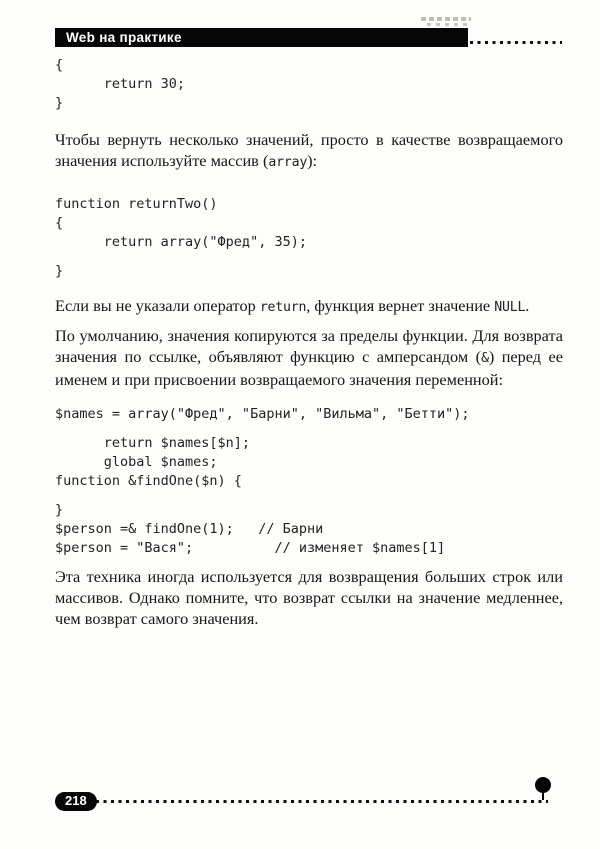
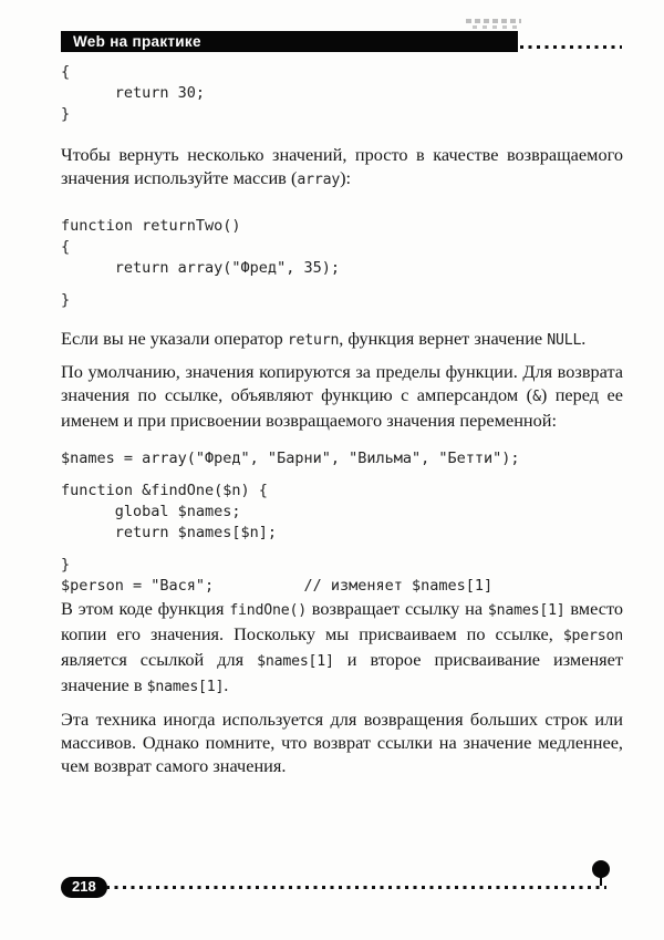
  Web на практике
  {
  return 30;
  }
  Чтобы вернуть несколько значений, просто в качестве возвращаемого значения используйте массив (array):
  function returnTwo()
  {
  return array("Фред", 35);
  }
  Если вы не указали оператор return, функция вернет значение NULL.
  По умолчанию, значения копируются за пределы функции. Для возврата значения по ссылке, объявляют функцию с амперсандом (&) перед ее именем и при присвоении возвращаемого значения переменной:
  $names = array("Фред", "Барни", "Вильма", "Бетти");
- return $names[$n];
+ function &findOne($n) {
  global $names;
- function &findOne($n) {
+ return $names[$n];
  }
- $person =& findOne(1); // Барни
  $person = "Вася"; // изменяет $names[1]
+ В этом коде функция findOne() возвращает ссылку на $names[1] вместо копии его значения. Поскольку мы присваиваем по ссылке, $person является ссылкой для $names[1] и второе присваивание изменяет значение в $names[1].
  Эта техника иногда используется для возвращения больших строк или массивов. Однако помните, что возврат ссылки на значение медленнее, чем возврат самого значения.
  218
